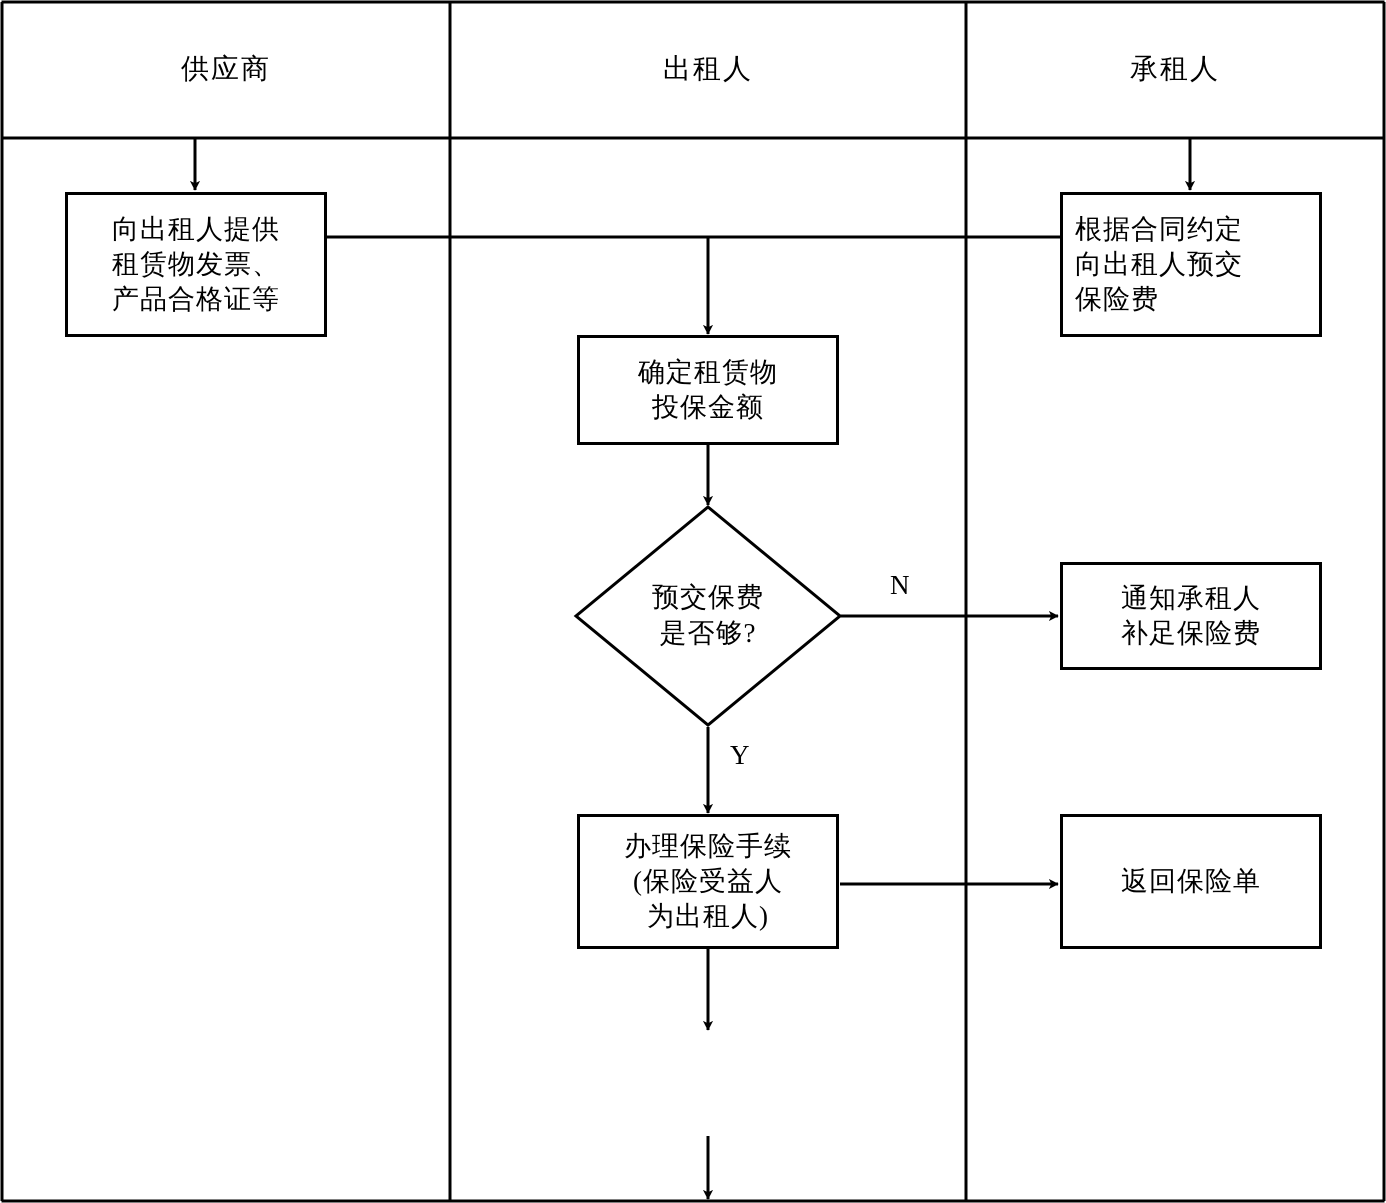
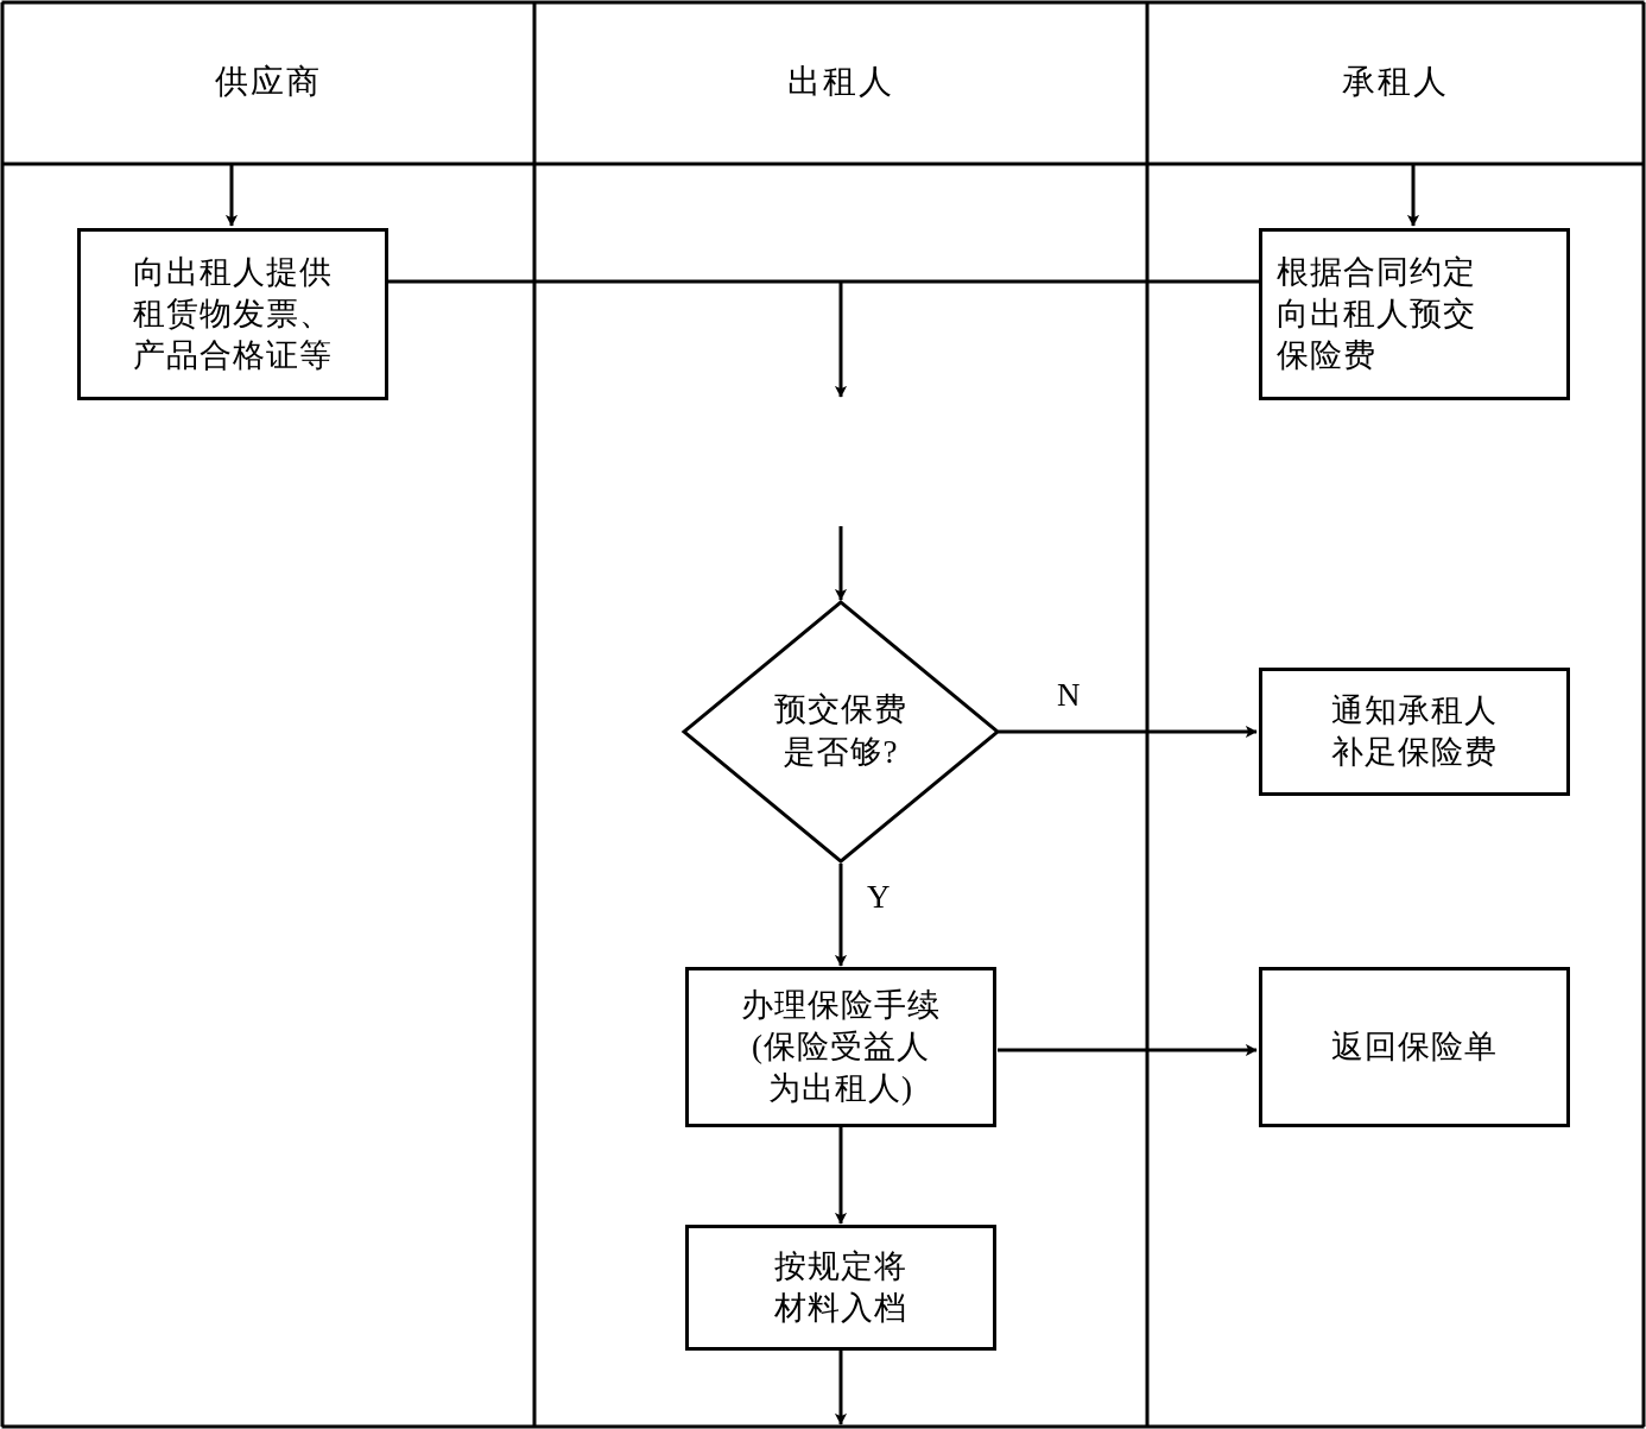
  供应商
  出租人
  承租人
  向出租人提供
  租赁物发票、
  产品合格证等
  根据合同约定
  向出租人预交
  保险费
- 确定租赁物
- 投保金额
  预交保费
  是否够?
  通知承租人
  补足保险费
  办理保险手续
  (保险受益人
  为出租人)
  返回保险单
+ 按规定将
+ 材料入档
  N
  Y
